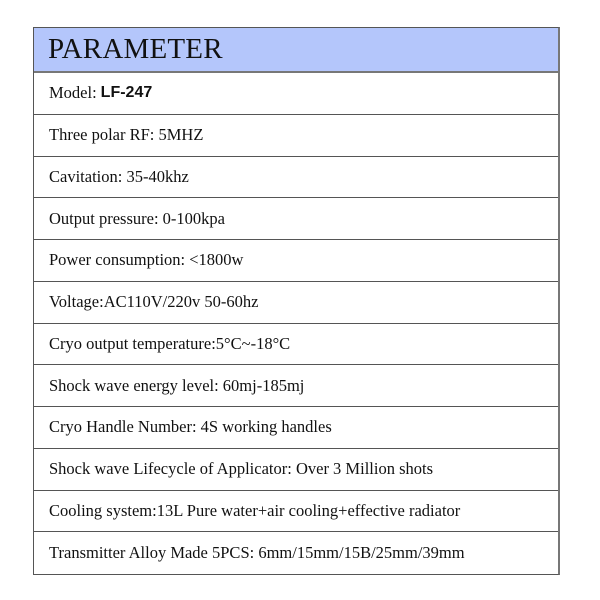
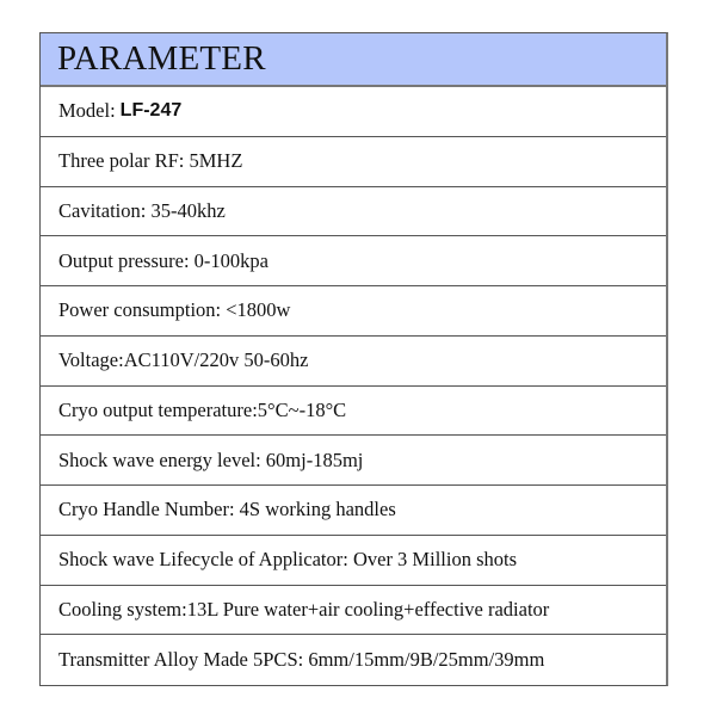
  PARAMETER
  Model:
  LF-247
  Three polar RF: 5MHZ
  Cavitation: 35-40khz
  Output pressure: 0-100kpa
  Power consumption: <1800w
  Voltage:AC110V/220v 50-60hz
  Cryo output temperature:5°C~-18°C
  Shock wave energy level: 60mj-185mj
  Cryo Handle Number: 4S working handles
  Shock wave Lifecycle of Applicator: Over 3 Million shots
  Cooling system:13L Pure water+air cooling+effective radiator
- Transmitter Alloy Made 5PCS: 6mm/15mm/15B/25mm/39mm
+ Transmitter Alloy Made 5PCS: 6mm/15mm/9B/25mm/39mm
